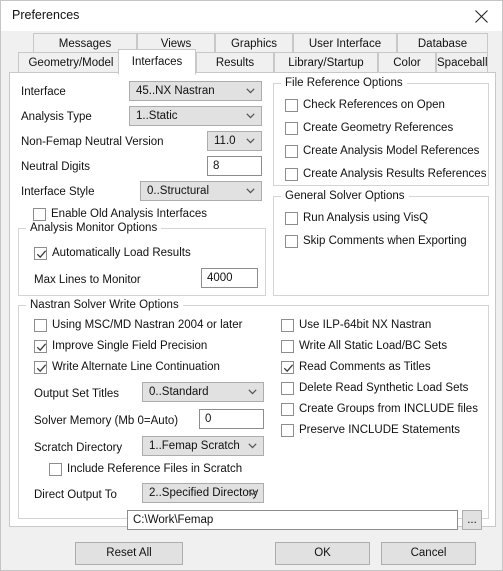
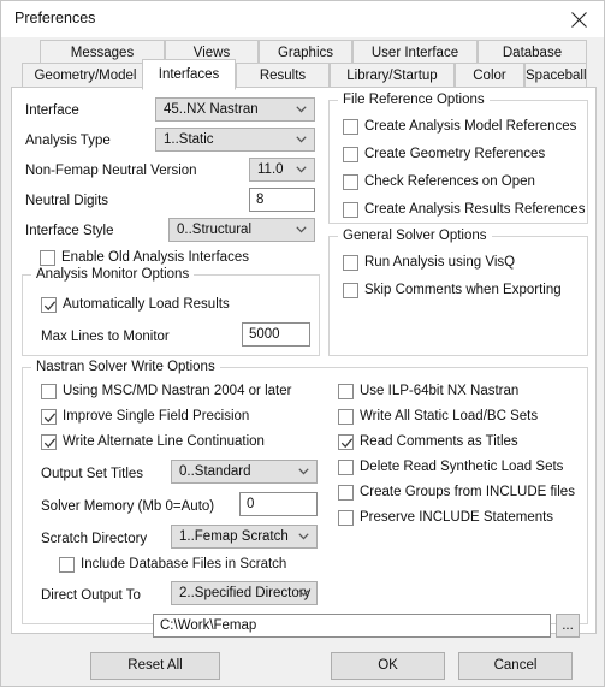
  Preferences
  Messages
  Views
  Graphics
  User Interface
  Database
  Geometry/Model
  Interfaces
  Results
  Library/Startup
  Color
  Spaceball
  Interface
  45..NX Nastran
  Analysis Type
  1..Static
  Non-Femap Neutral Version
  11.0
  Neutral Digits
  8
  Interface Style
  0..Structural
  Enable Old Analysis Interfaces
  Analysis Monitor Options
  Automatically Load Results
  Max Lines to Monitor
- 4000
+ 5000
  File Reference Options
- Check References on Open
+ Create Analysis Model References
  Create Geometry References
- Create Analysis Model References
+ Check References on Open
  Create Analysis Results References
  General Solver Options
  Run Analysis using VisQ
  Skip Comments when Exporting
  Nastran Solver Write Options
  Using MSC/MD Nastran 2004 or later
  Improve Single Field Precision
  Write Alternate Line Continuation
  Output Set Titles
  0..Standard
  Solver Memory (Mb 0=Auto)
  0
  Scratch Directory
  1..Femap Scratch
- Include Reference Files in Scratch
+ Include Database Files in Scratch
  Direct Output To
  2..Specified Directoy
  C:\Work\Femap
  ...
  Use ILP-64bit NX Nastran
  Write All Static Load/BC Sets
  Read Comments as Titles
  Delete Read Synthetic Load Sets
  Create Groups from INCLUDE files
  Preserve INCLUDE Statements
  Reset All
  OK
  Cancel
